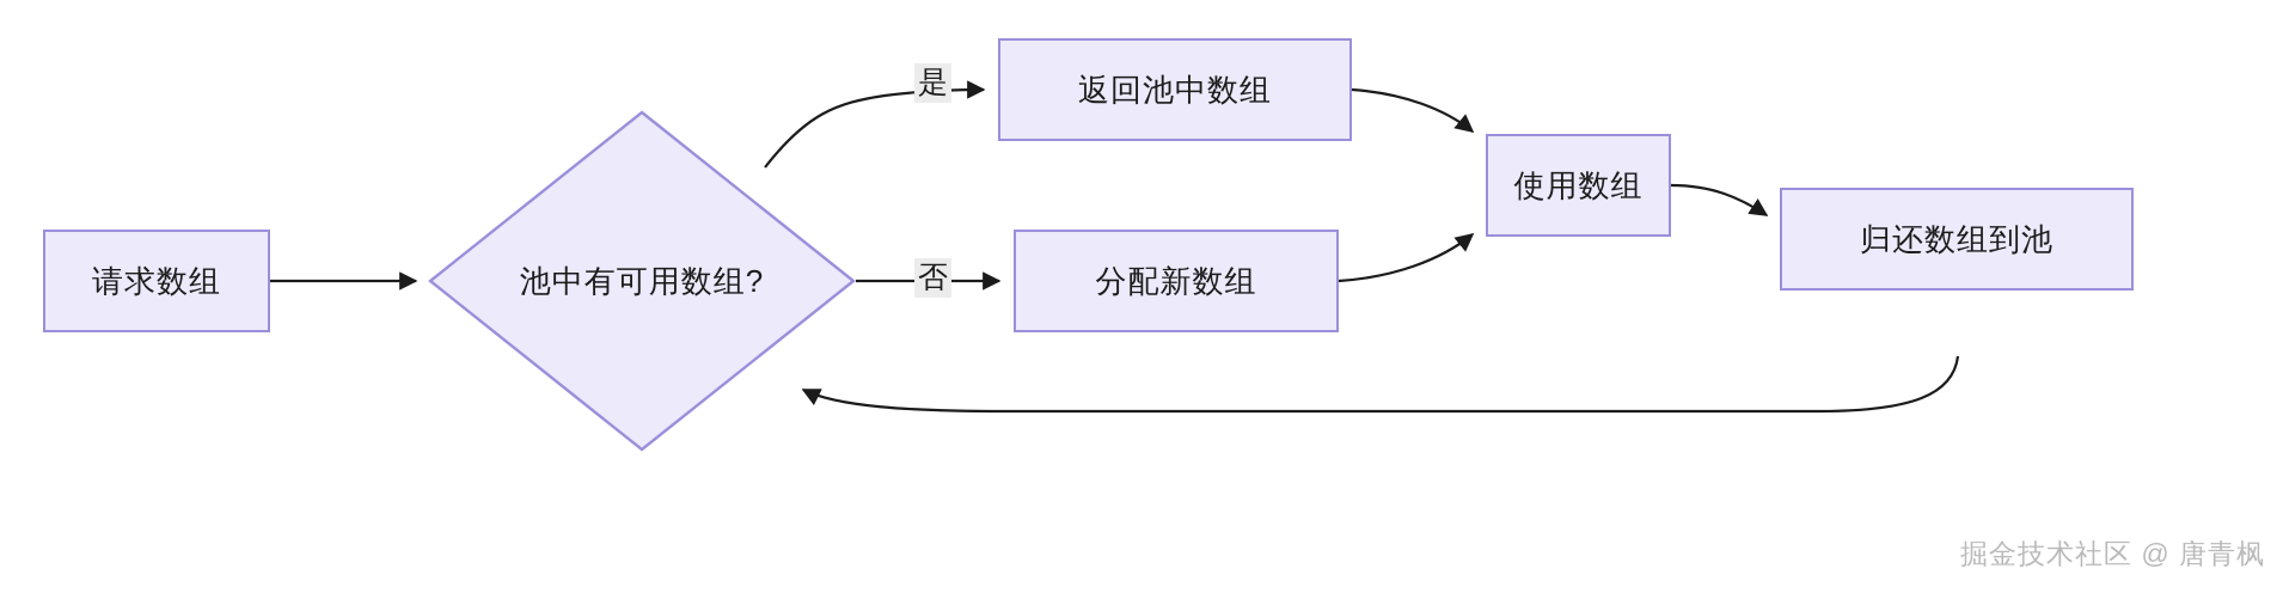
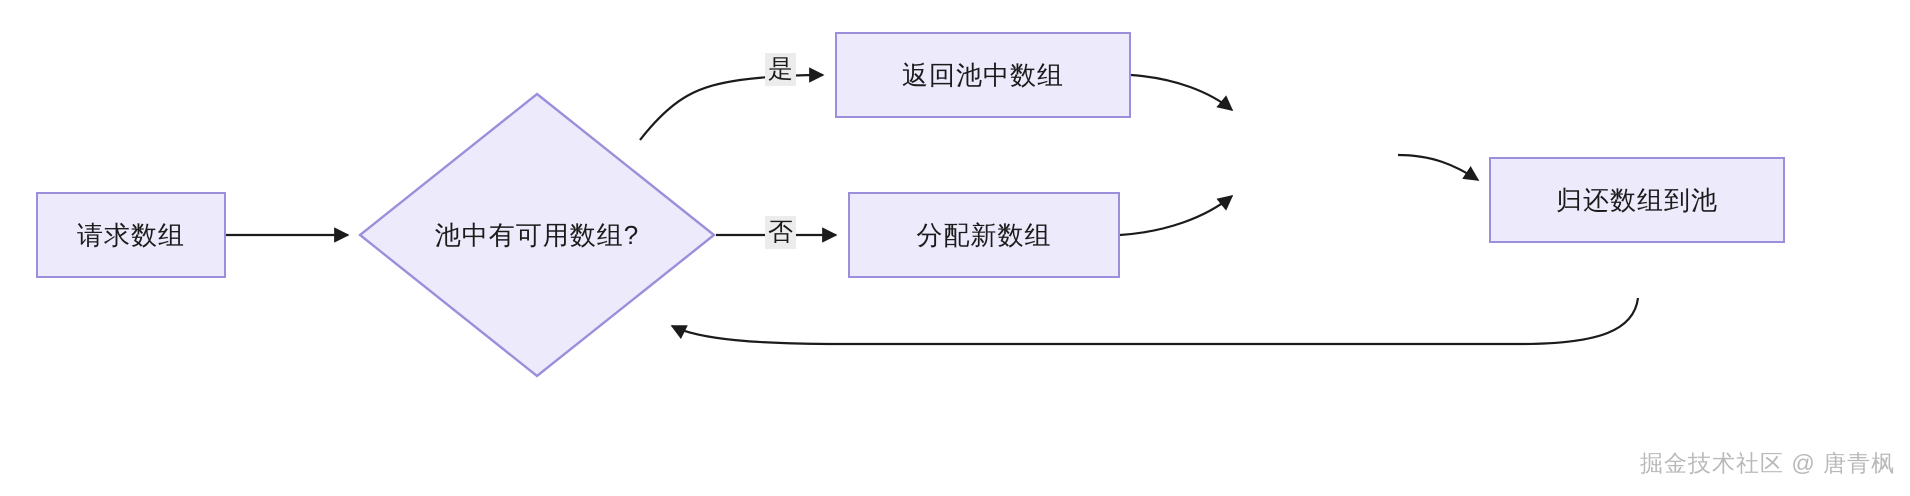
  请求数组
  池中有可用数组?
  返回池中数组
  分配新数组
- 使用数组
  归还数组到池
  是
  否
  掘金技术社区 @ 唐青枫
